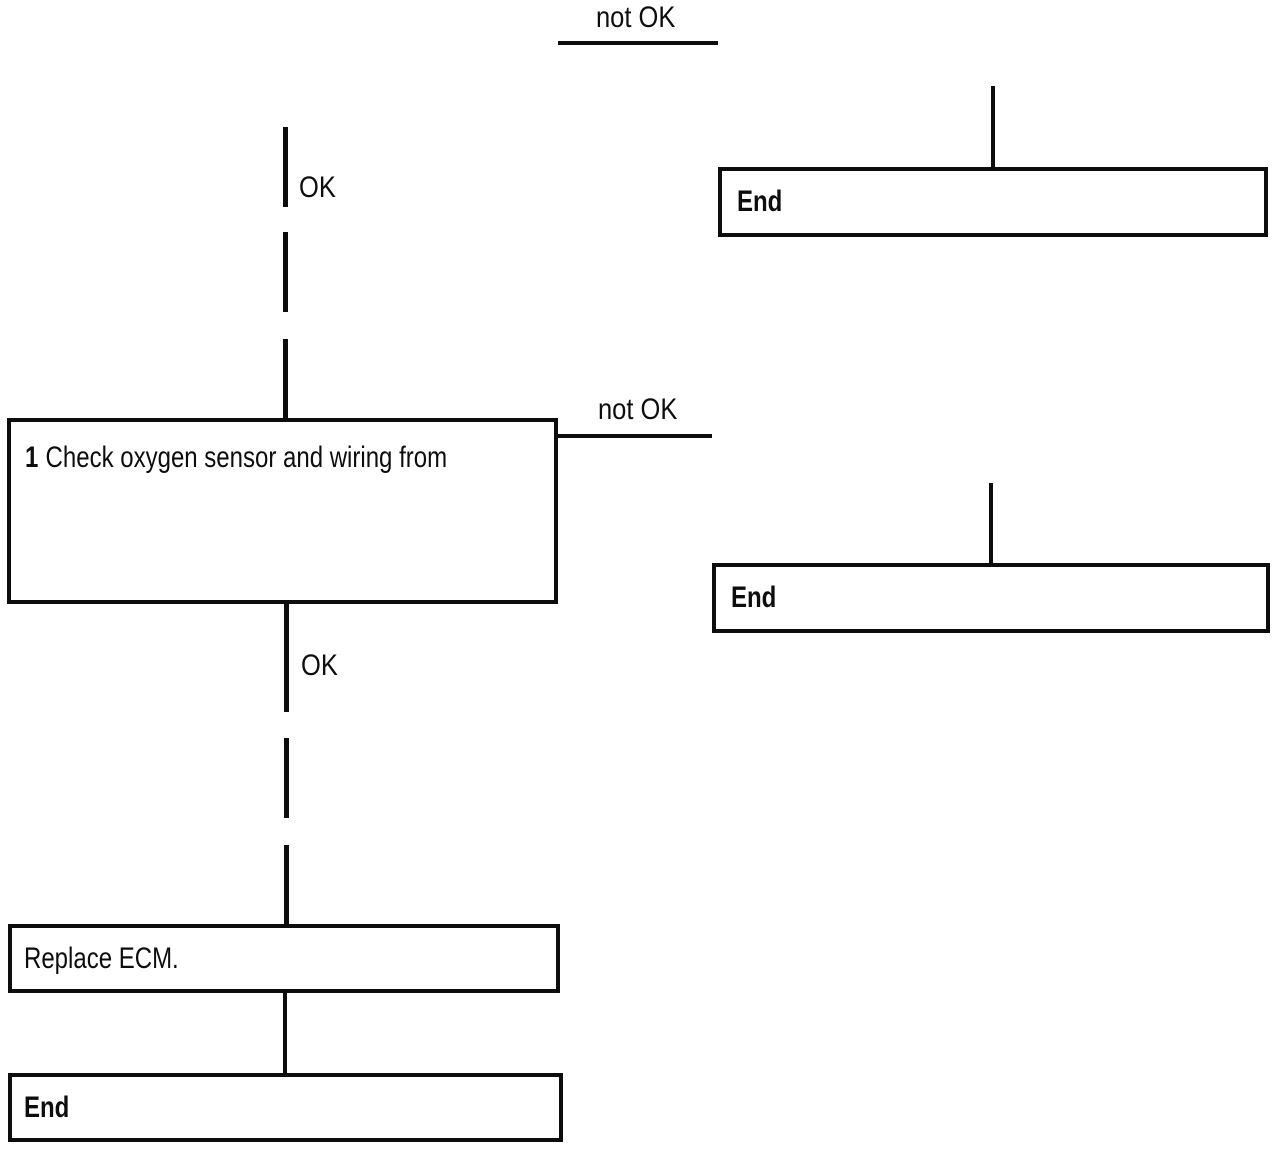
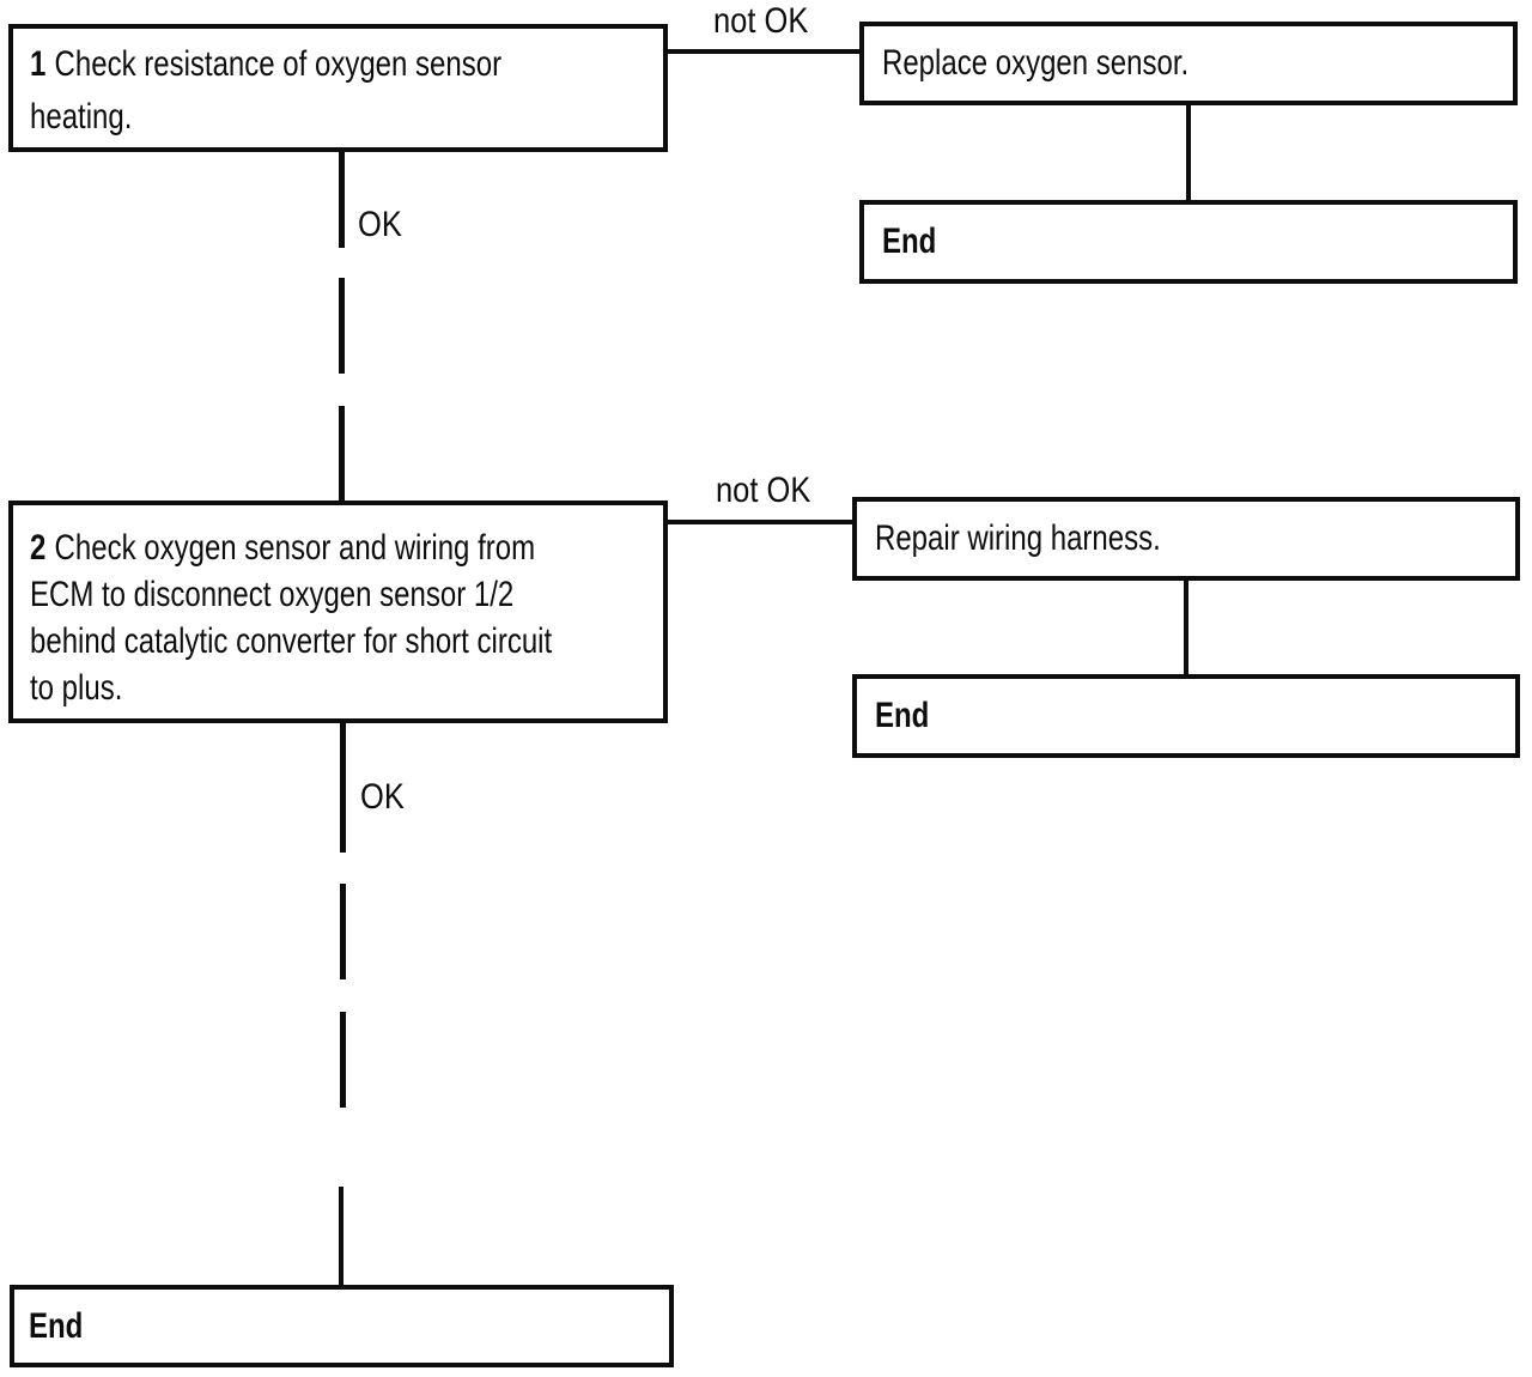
+ 1 Check resistance of oxygen sensor
+ heating.
  not OK
+ Replace oxygen sensor.
  End
  OK
- 1 Check oxygen sensor and wiring from
+ 2 Check oxygen sensor and wiring from
+ ECM to disconnect oxygen sensor 1/2
+ behind catalytic converter for short circuit
+ to plus.
  not OK
+ Repair wiring harness.
  End
  OK
- Replace ECM.
  End
